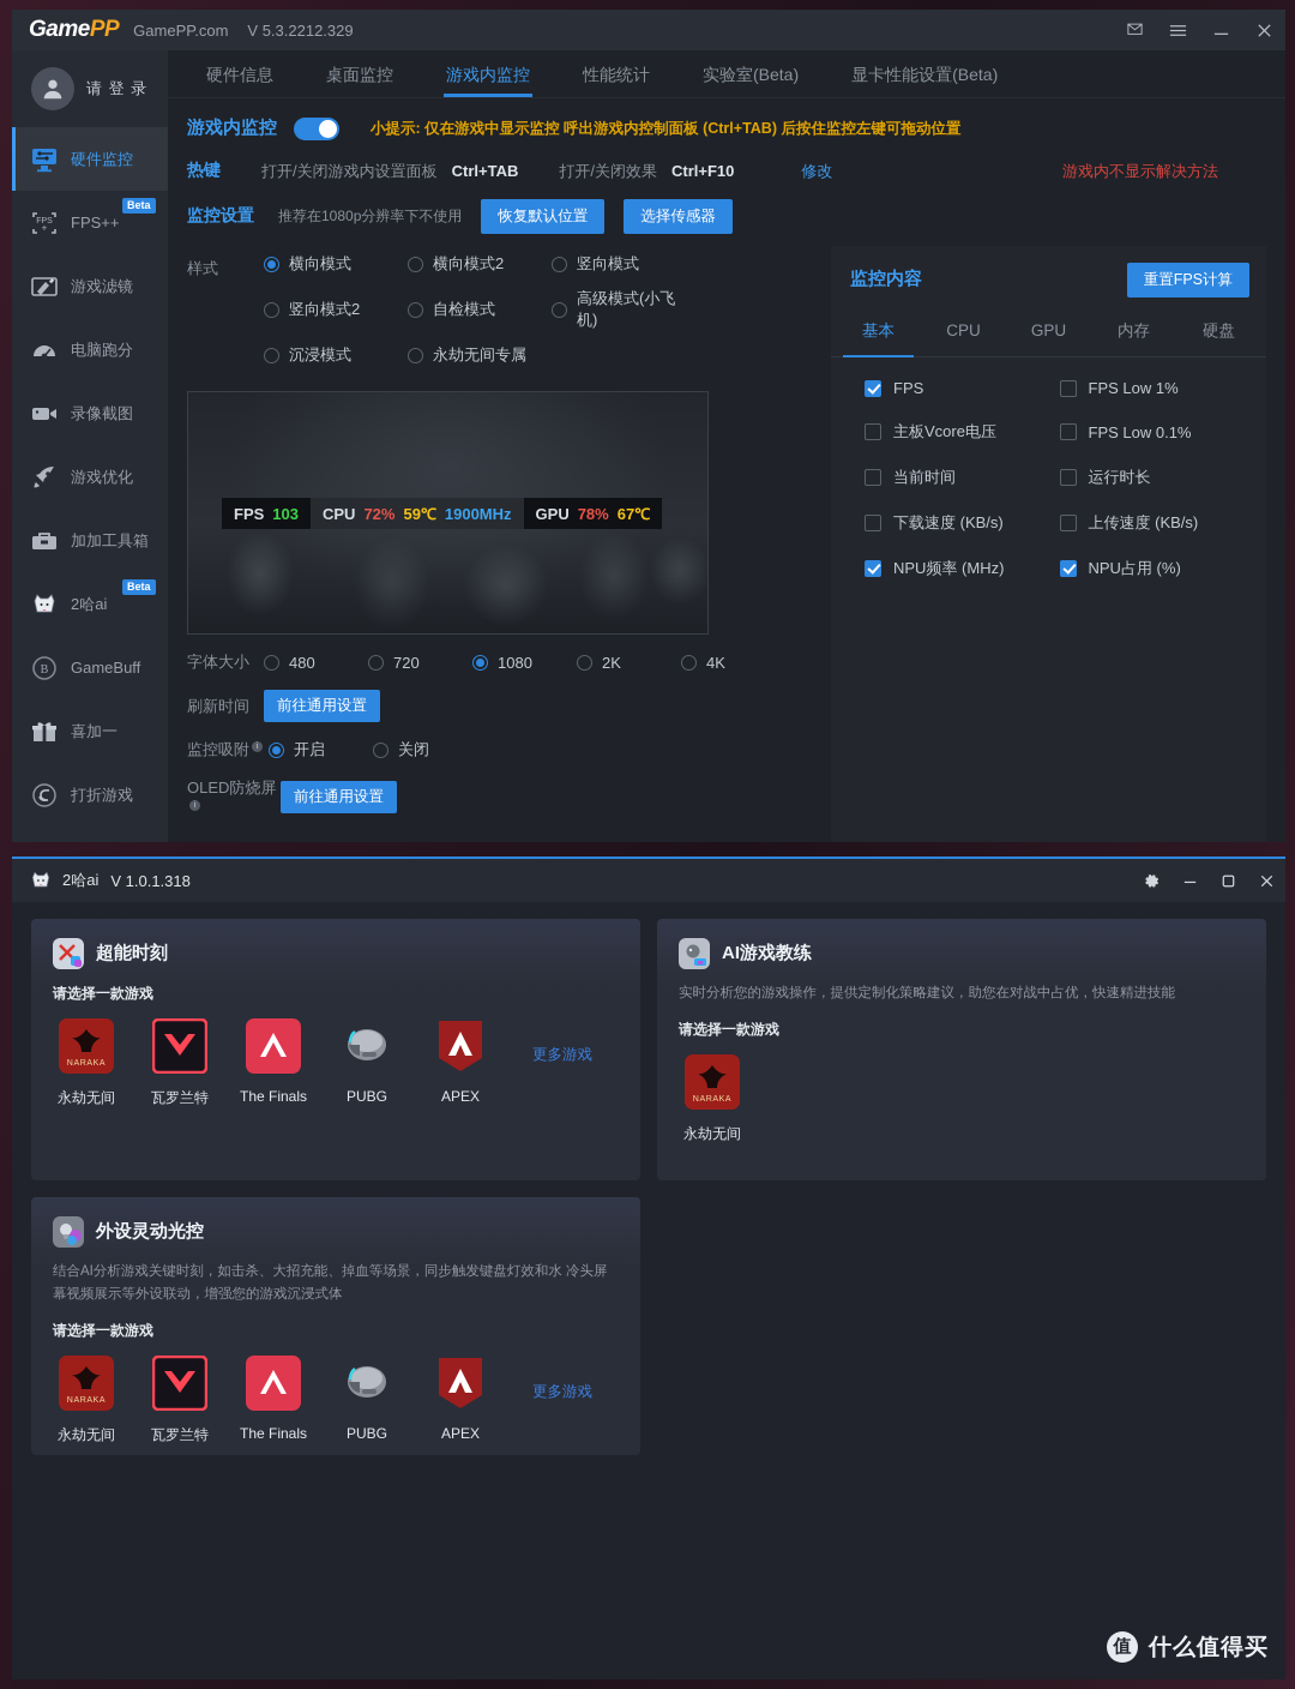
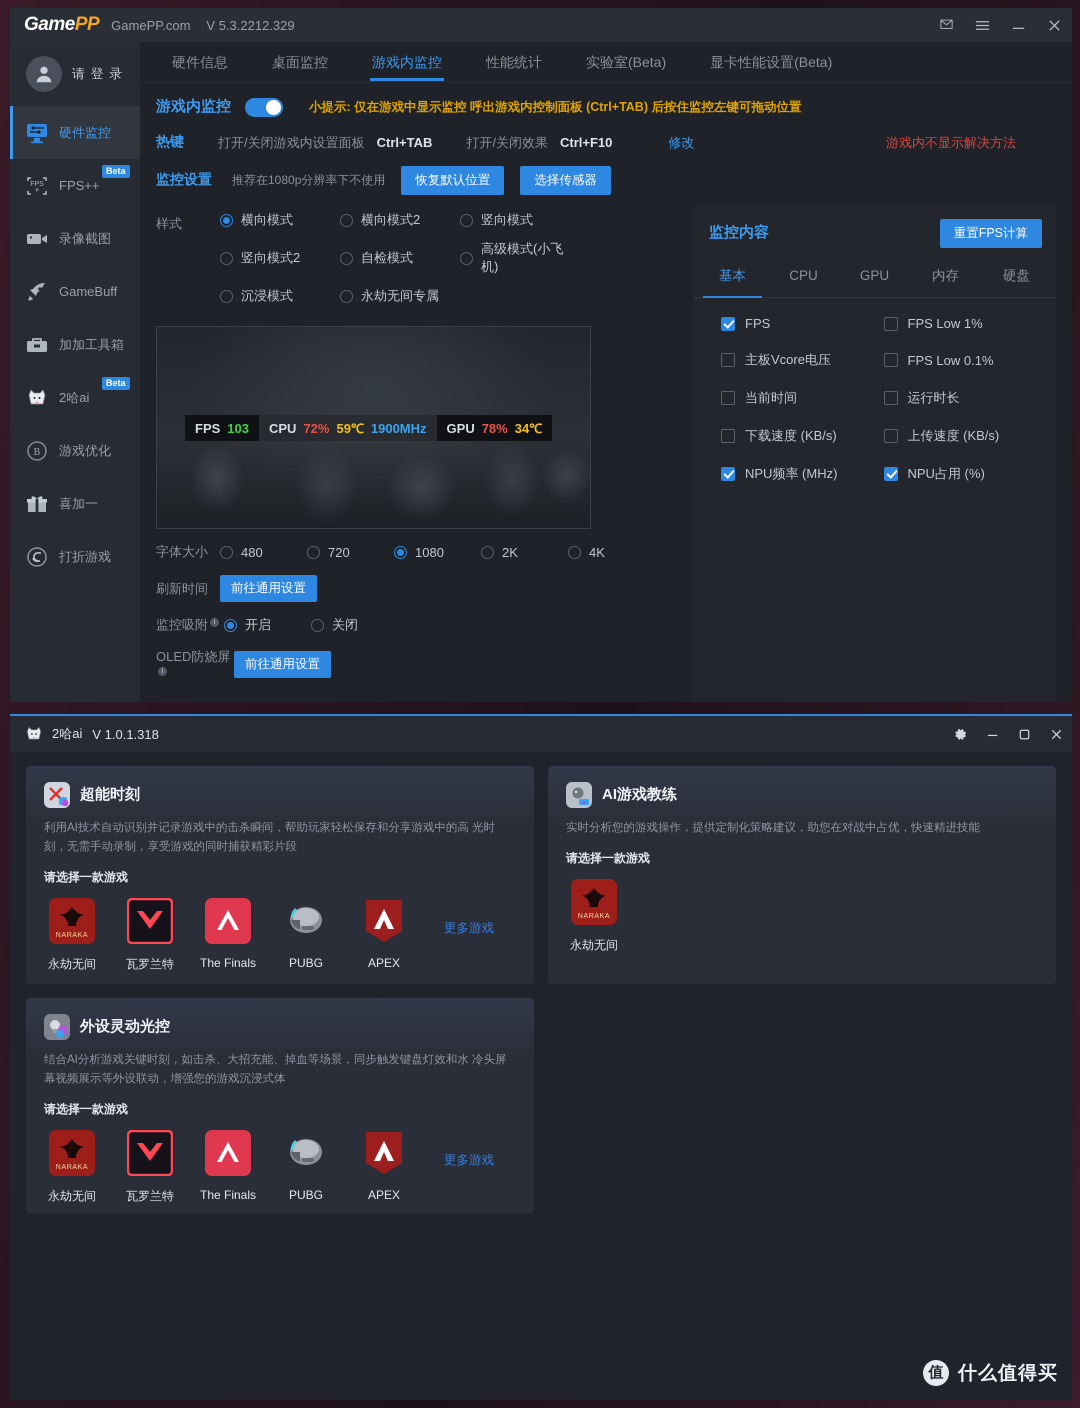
  Game
  PP
  GamePP.com
  V 5.3.2212.329
  请 登 录
  硬件监控
  +
  FPS++
  Beta
- 游戏滤镜
- 电脑跑分
  录像截图
- 游戏优化
+ GameBuff
  加加工具箱
  2哈ai
  Beta
  B
- GameBuff
+ 游戏优化
  喜加一
  打折游戏
  硬件信息
  桌面监控
  游戏内监控
  性能统计
  实验室(Beta)
  显卡性能设置(Beta)
  游戏内监控
  小提示: 仅在游戏中显示监控 呼出游戏内控制面板 (Ctrl+TAB) 后按住监控左键可拖动位置
  热键
  打开/关闭游戏内设置面板
  Ctrl+TAB
  打开/关闭效果
  Ctrl+F10
  修改
  游戏内不显示解决方法
  监控设置
  推荐在1080p分辨率下不使用
  恢复默认位置
  选择传感器
  样式
  横向模式
  横向模式2
  竖向模式
  竖向模式2
  自检模式
  高级模式(小飞机)
  沉浸模式
  永劫无间专属
  FPS
  103
  CPU
  72%
  59℃
  1900MHz
  GPU
  78%
- 67℃
+ 34℃
  字体大小
  480
  720
  1080
  2K
  4K
  刷新时间
  前往通用设置
  监控吸附
  开启
  关闭
  OLED防烧屏
  前往通用设置
  监控内容
  重置FPS计算
  基本
  CPU
  GPU
  内存
  硬盘
  FPS
  FPS Low 1%
  主板Vcore电压
  FPS Low 0.1%
  当前时间
  运行时长
  下载速度 (KB/s)
  上传速度 (KB/s)
  NPU频率 (MHz)
  NPU占用 (%)
  2哈ai
  V 1.0.1.318
  超能时刻
+ 利用AI技术自动识别并记录游戏中的击杀瞬间，帮助玩家轻松保存和分享游戏中的高 光时刻，无需手动录制，享受游戏的同时捕获精彩片段
  请选择一款游戏
  永劫无间
  瓦罗兰特
  The Finals
  PUBG
  APEX
  更多游戏
  AI游戏教练
  实时分析您的游戏操作，提供定制化策略建议，助您在对战中占优，快速精进技能
  请选择一款游戏
  永劫无间
  外设灵动光控
  结合AI分析游戏关键时刻，如击杀、大招充能、掉血等场景，同步触发键盘灯效和水 冷头屏幕视频展示等外设联动，增强您的游戏沉浸式体
  请选择一款游戏
  永劫无间
  瓦罗兰特
  The Finals
  PUBG
  APEX
  更多游戏
  值
  什么值得买
